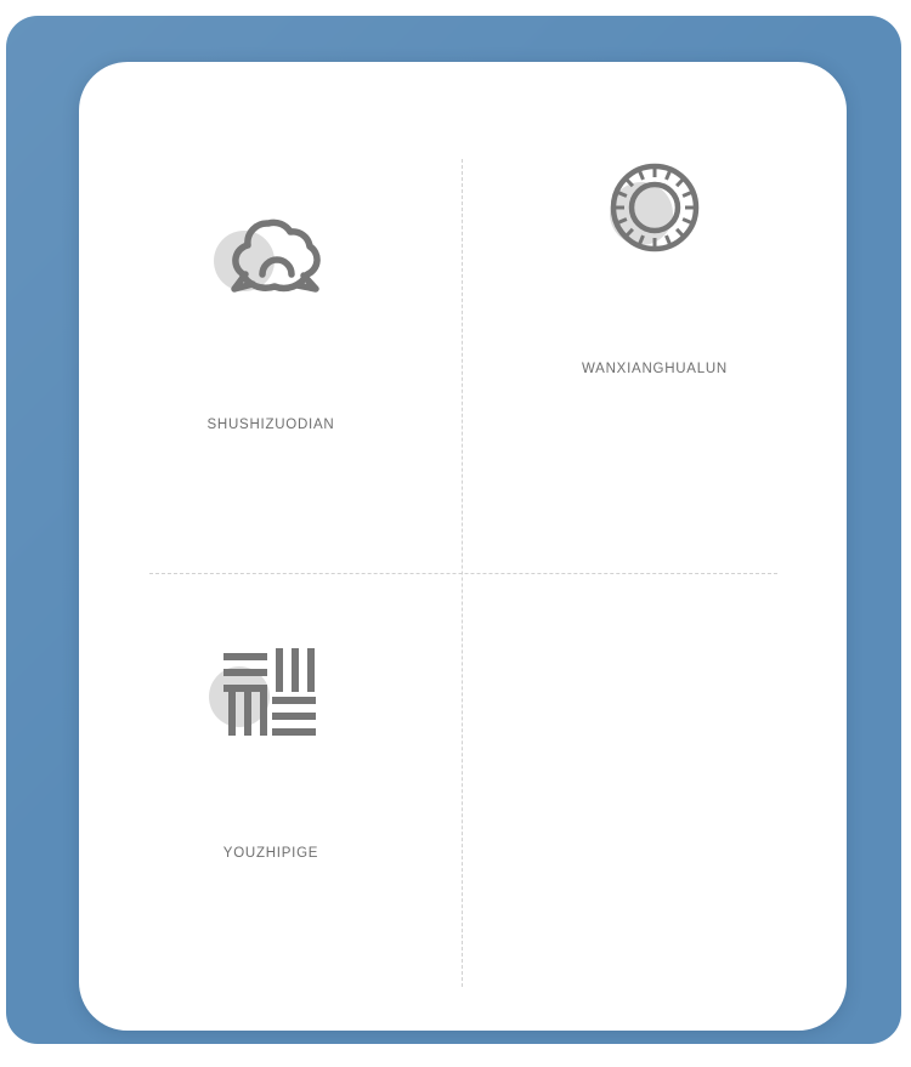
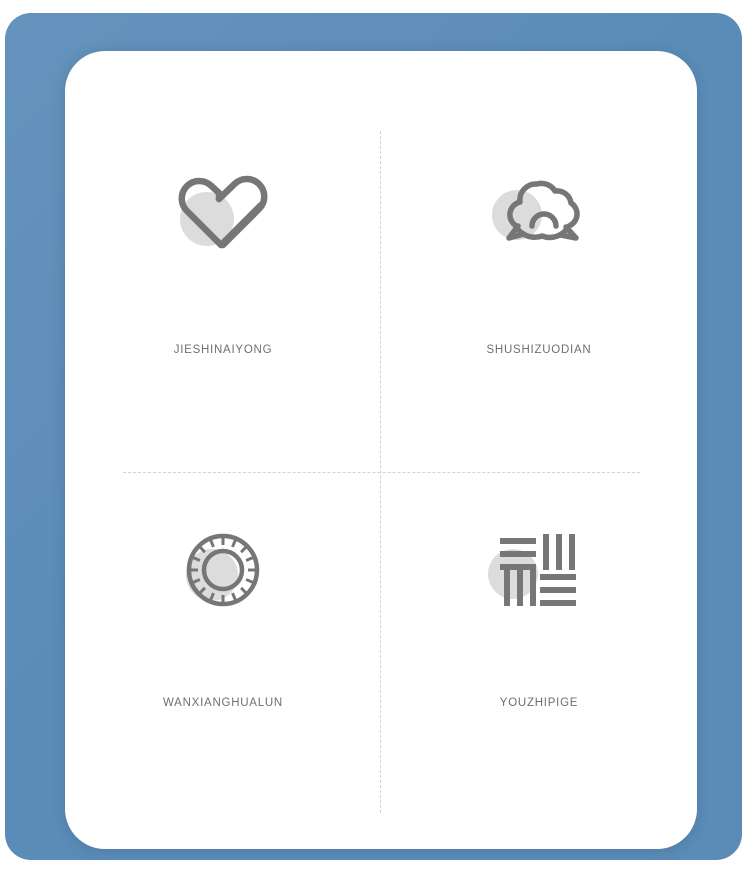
+ JIESHINAIYONG
  SHUSHIZUODIAN
  WANXIANGHUALUN
  YOUZHIPIGE
